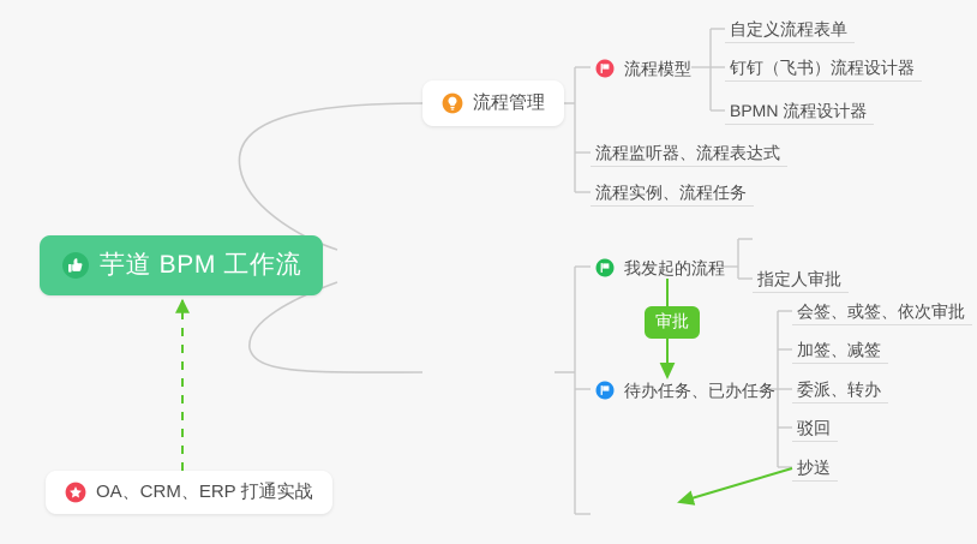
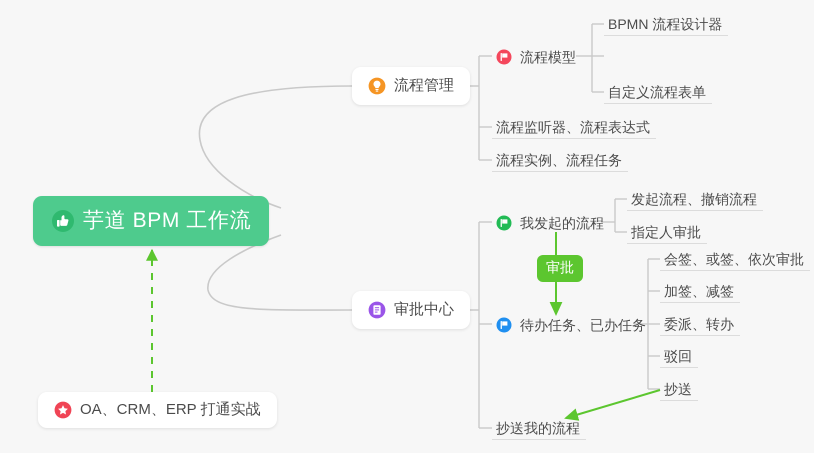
  芋道 BPM 工作流
  流程管理
  流程模型
- 自定义流程表单
+ BPMN 流程设计器
- 钉钉（飞书）流程设计器
- BPMN 流程设计器
+ 自定义流程表单
  流程监听器、流程表达式
  流程实例、流程任务
+ 审批中心
  我发起的流程
+ 发起流程、撤销流程
  指定人审批
  审批
  待办任务、已办任务
  会签、或签、依次审批
  加签、减签
  委派、转办
  驳回
  抄送
+ 抄送我的流程
  OA、CRM、ERP 打通实战
